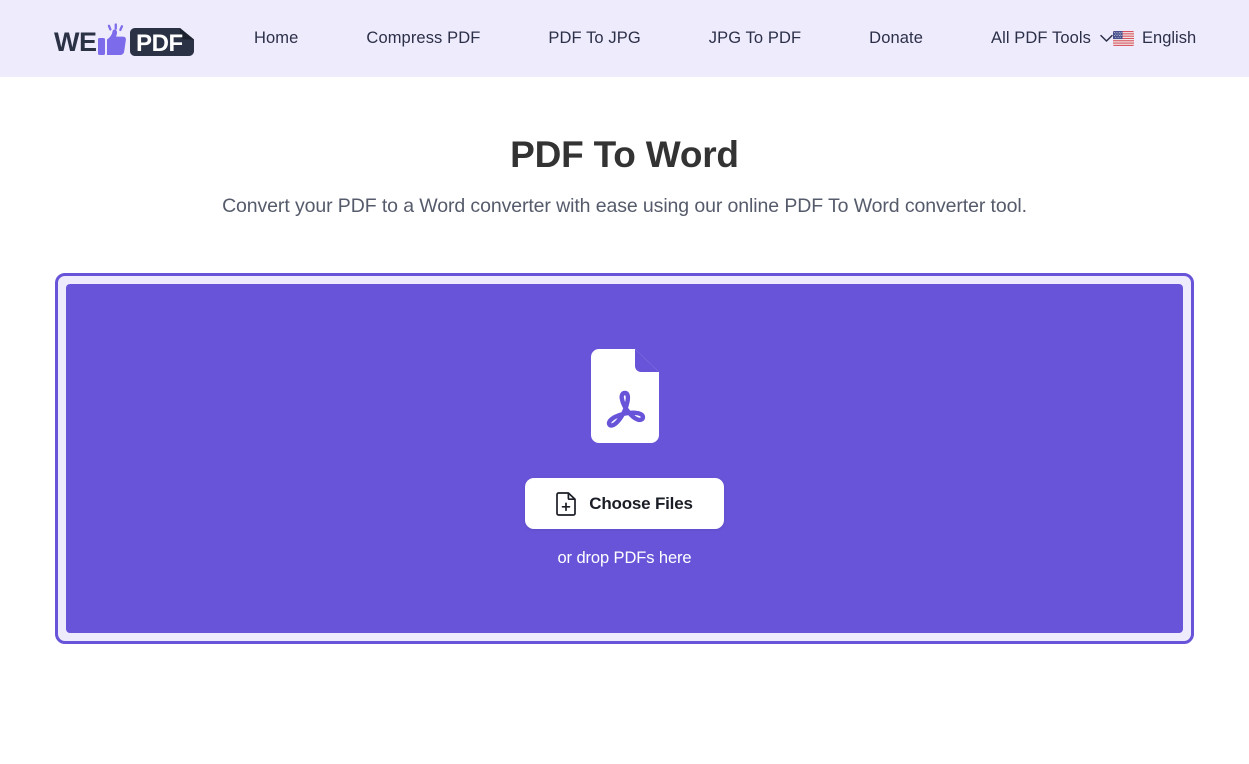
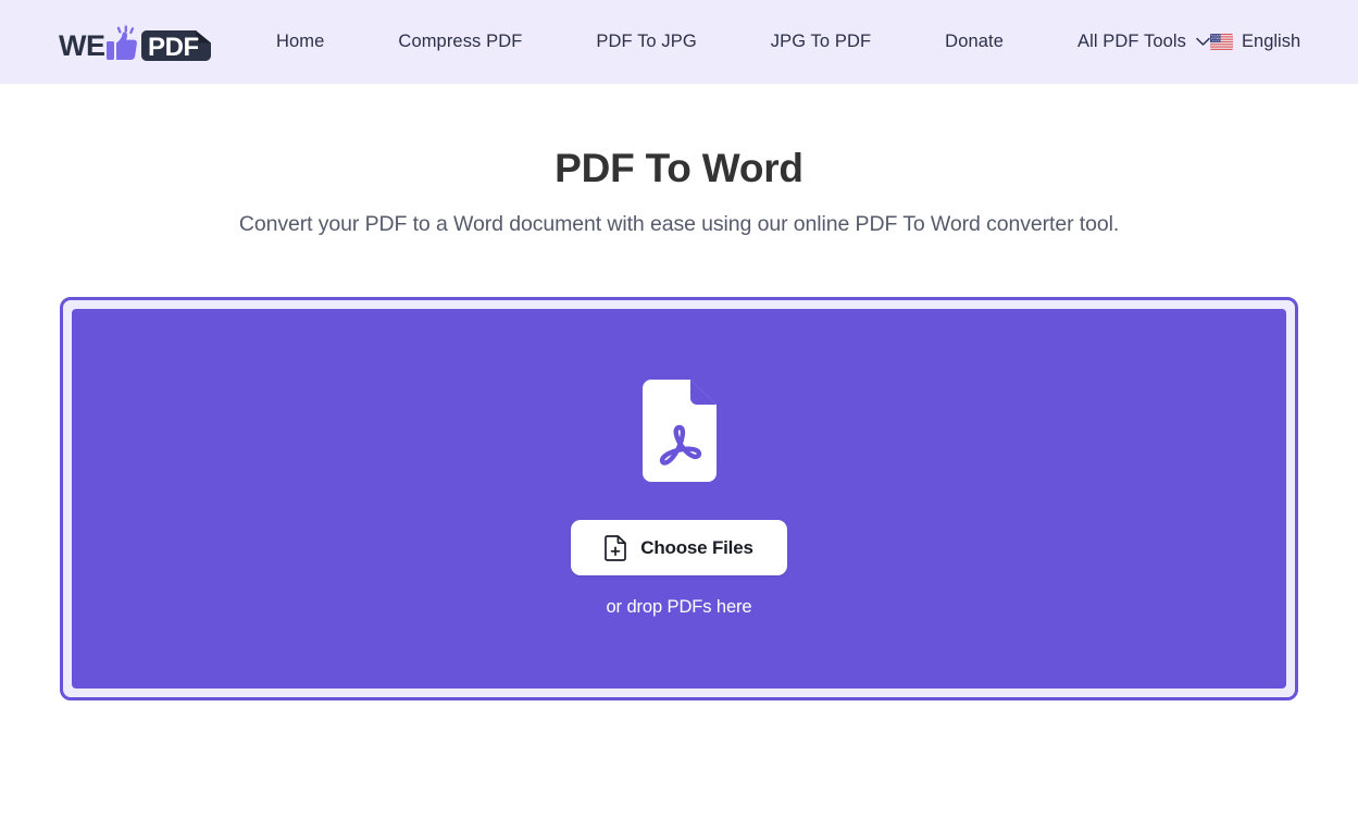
  WE
  PDF
  Home
  Compress PDF
  PDF To JPG
  JPG To PDF
  Donate
  All PDF Tools
  English
  PDF To Word
- Convert your PDF to a Word converter with ease using our online PDF To Word converter tool.
+ Convert your PDF to a Word document with ease using our online PDF To Word converter tool.
  Choose Files
  or drop PDFs here
